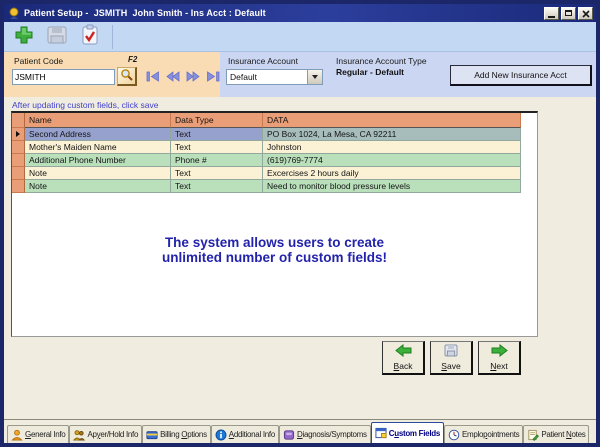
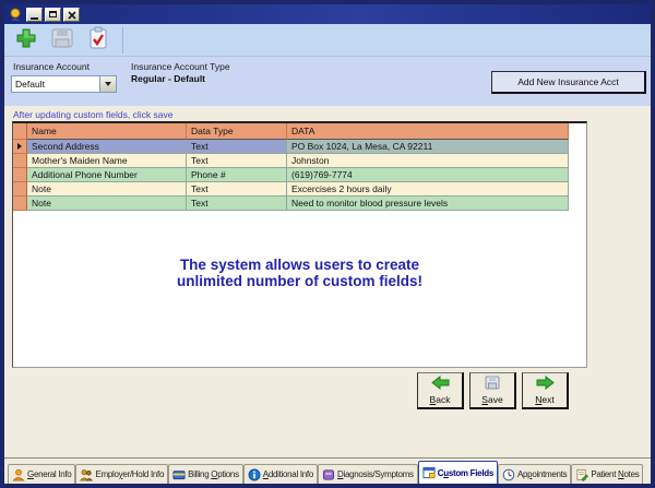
- Patient Setup - JSMITH John Smith - Ins Acct : Default
- Patient Code
- F2
- JSMITH
  Insurance Account
  Default
  Insurance Account Type
  Regular - Default
  Add New Insurance Acct
  After updating custom fields, click save
  Name
  Data Type
  DATA
  Second Address
  Text
  PO Box 1024, La Mesa, CA 92211
  Mother's Maiden Name
  Text
  Johnston
  Additional Phone Number
  Phone #
  (619)769-7774
  Note
  Text
  Excercises 2 hours daily
  Note
  Text
  Need to monitor blood pressure levels
  The system allows users to create
  unlimited number of custom fields!
  Back
  Save
  Next
  General Info
- Apyer/Hold Info
+ Employer/Hold Info
  Billing Options
  Additional Info
  Diagnosis/Symptoms
  Custom Fields
- Emplopointments
+ Appointments
  Patient Notes
